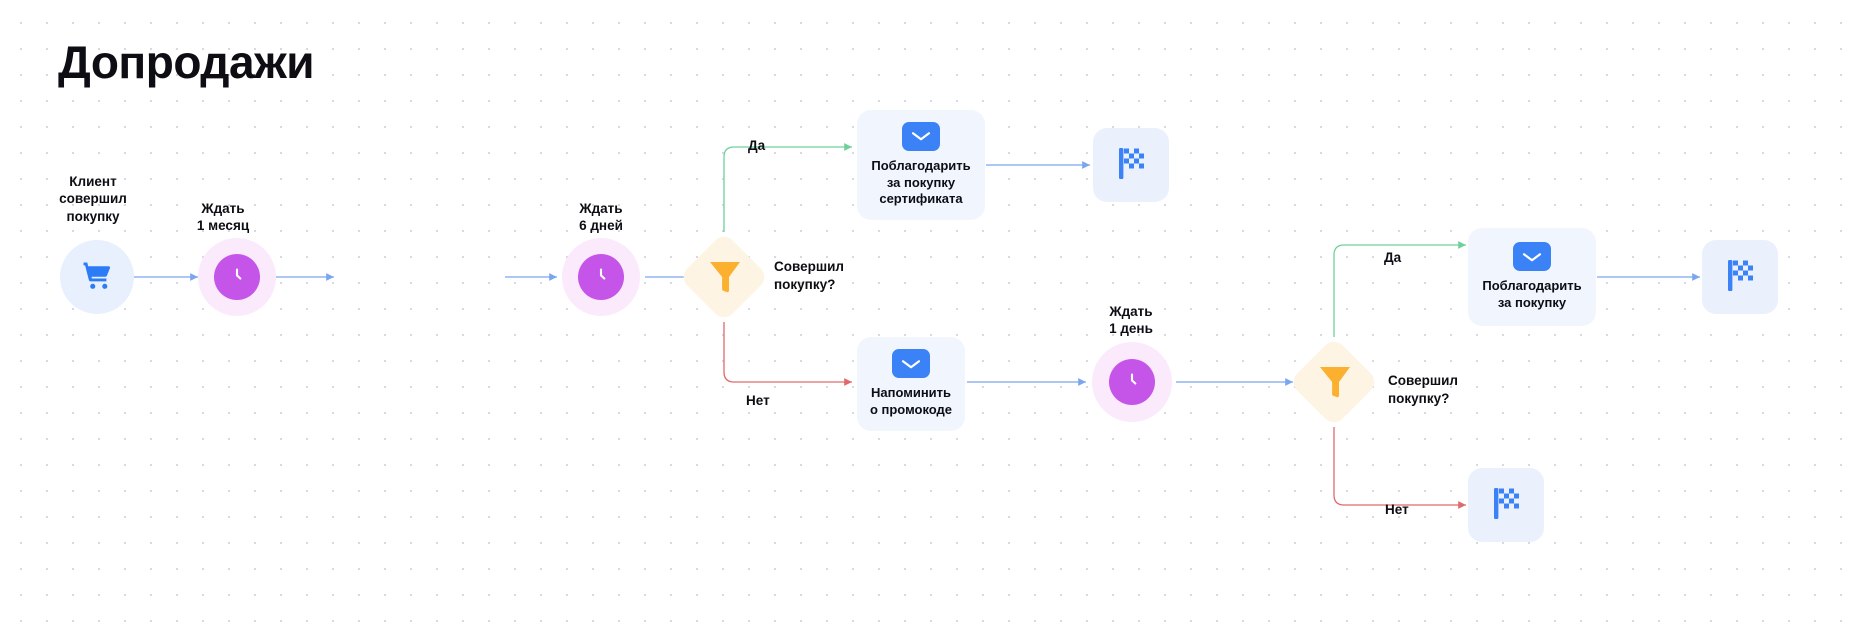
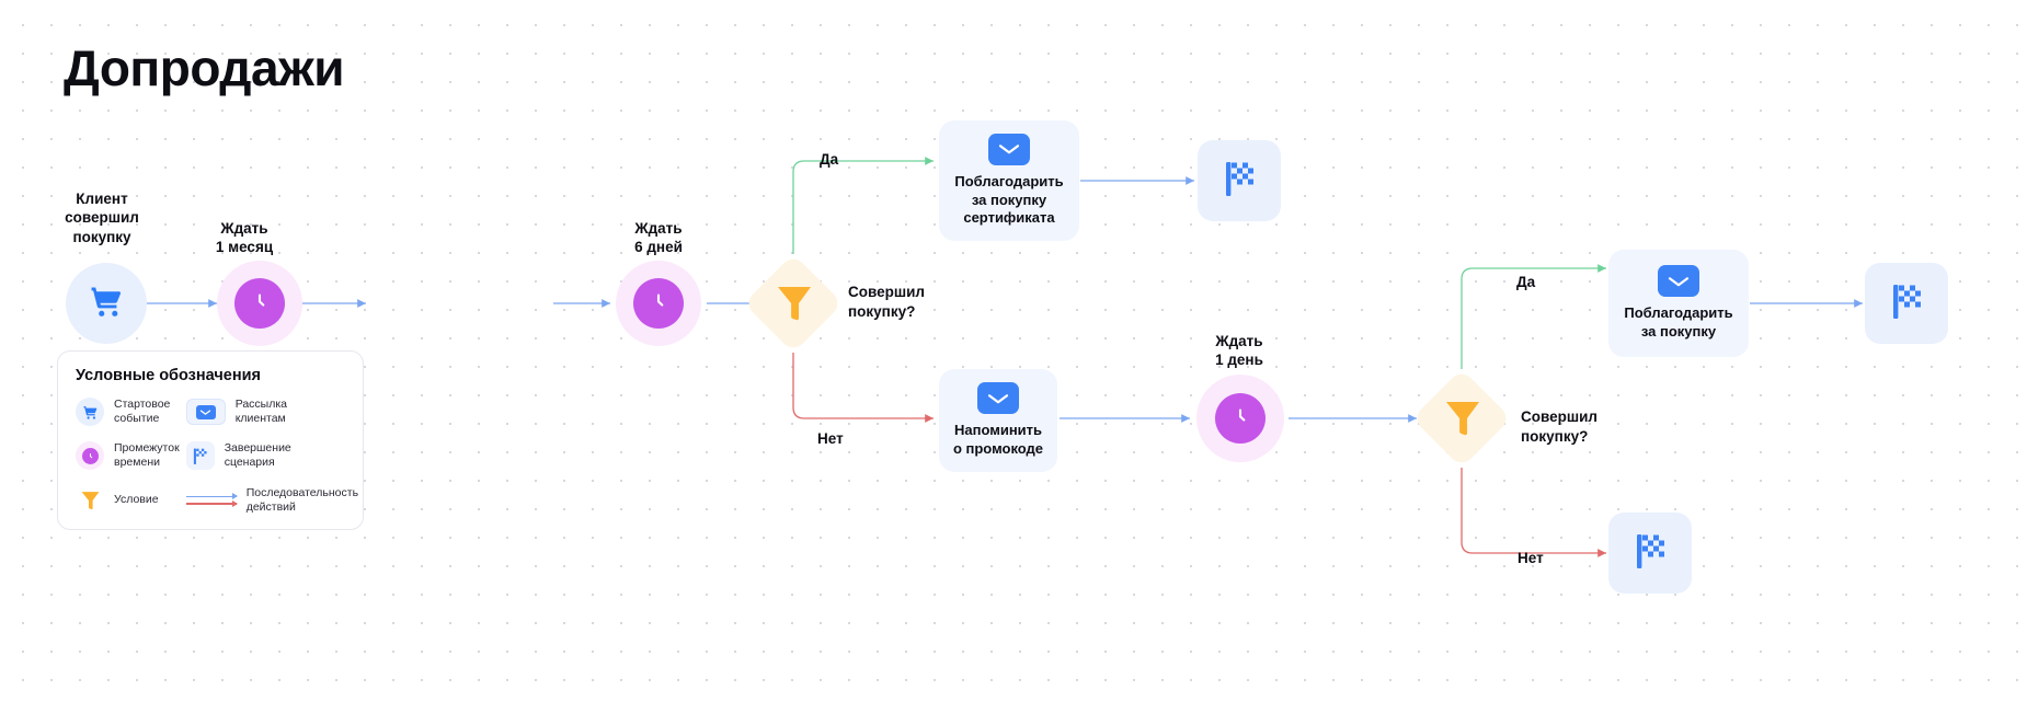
  Допродажи
  Клиент
  совершил
  покупку
  Ждать
  1 месяц
  Ждать
  6 дней
  Совершил
  покупку?
  Да
  Нет
  Поблагодарить
  за покупку
  сертификата
  Напоминить
  о промокоде
  Ждать
  1 день
  Совершил
  покупку?
  Да
  Нет
  Поблагодарить
  за покупку
+ Условные обозначения
+ Стартовое
+ событие
+ Рассылка
+ клиентам
+ Промежуток
+ времени
+ Завершение
+ сценария
+ Условие
+ Последовательность
+ действий
